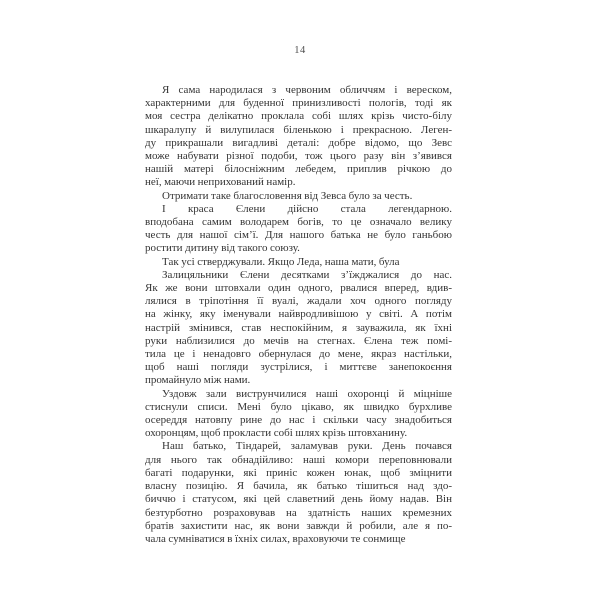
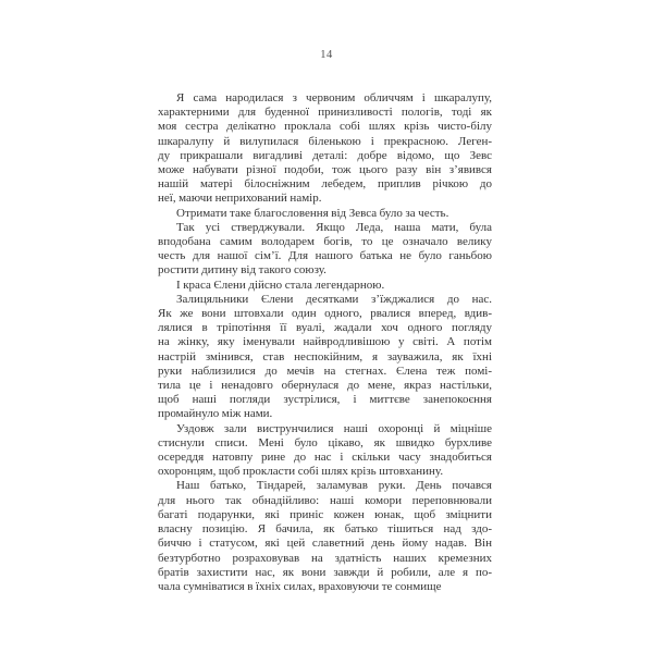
  14
- Я сама народилася з червоним обличчям і вереском,
+ Я сама народилася з червоним обличчям і шкаралупу,
  характерними для буденної принизливості пологів, тоді як
  моя сестра делікатно проклала собі шлях крізь чисто-білу
  шкаралупу й вилупилася біленькою і прекрасною. Леген-
  ду прикрашали вигадливі деталі: добре відомо, що Зевс
  може набувати різної подоби, тож цього разу він з’явився
  нашій матері білосніжним лебедем, приплив річкою до
  неї, маючи неприхований намір.
  Отримати таке благословення від Зевса було за честь.
- І краса Єлени дійсно стала легендарною.
+ Так усі стверджували. Якщо Леда, наша мати, була
  вподобана самим володарем богів, то це означало велику
  честь для нашої сім’ї. Для нашого батька не було ганьбою
  ростити дитину від такого союзу.
- Так усі стверджували. Якщо Леда, наша мати, була
+ І краса Єлени дійсно стала легендарною.
  Залицяльники Єлени десятками з’їжджалися до нас.
  Як же вони штовхали один одного, рвалися вперед, вдив-
  лялися в тріпотіння її вуалі, жадали хоч одного погляду
  на жінку, яку іменували найвродливішою у світі. А потім
  настрій змінився, став неспокійним, я зауважила, як їхні
  руки наблизилися до мечів на стегнах. Єлена теж помі-
  тила це і ненадовго обернулася до мене, якраз настільки,
  щоб наші погляди зустрілися, і миттєве занепокоєння
  промайнуло між нами.
  Уздовж зали виструнчилися наші охоронці й міцніше
  стиснули списи. Мені було цікаво, як швидко бурхливе
  осереддя натовпу рине до нас і скільки часу знадобиться
  охоронцям, щоб прокласти собі шлях крізь штовханину.
  Наш батько, Тіндарей, заламував руки. День почався
  для нього так обнадійливо: наші комори переповнювали
  багаті подарунки, які приніс кожен юнак, щоб зміцнити
  власну позицію. Я бачила, як батько тішиться над здо-
  биччю і статусом, які цей славетний день йому надав. Він
  безтурботно розраховував на здатність наших кремезних
  братів захистити нас, як вони завжди й робили, але я по-
  чала сумніватися в їхніх силах, враховуючи те сонмище
